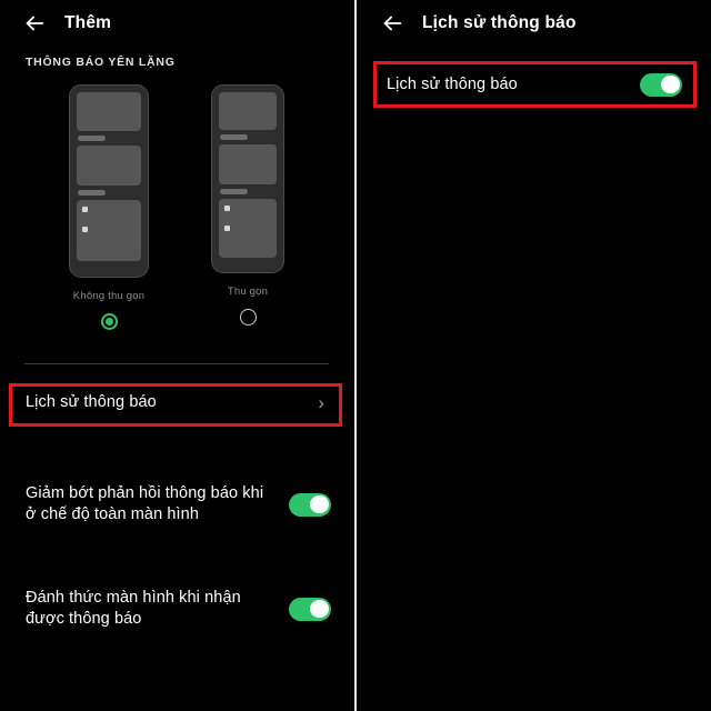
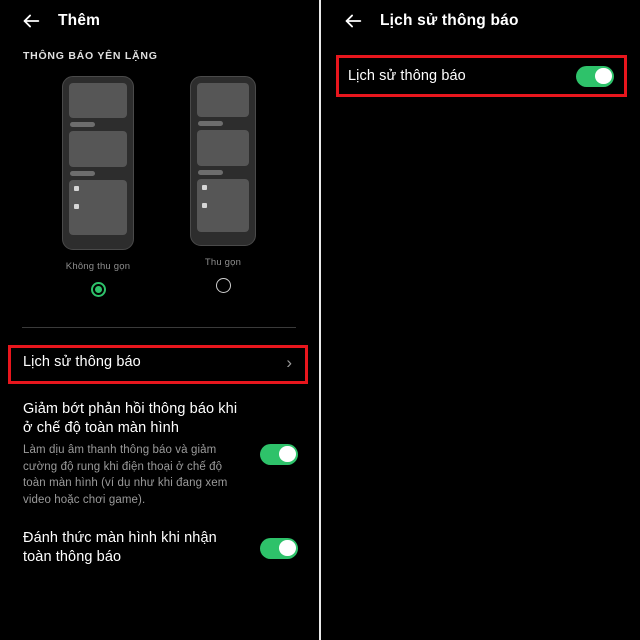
  Thêm
  THÔNG BÁO YÊN LẶNG
  Không thu gọn
  Thu gọn
  Lịch sử thông báo
  ›
  Giảm bớt phản hồi thông báo khi ở chế độ toàn màn hình
+ Làm dịu âm thanh thông báo và giảm cường độ rung khi điện thoại ở chế độ toàn màn hình (ví dụ như khi đang xem video hoặc chơi game).
- Đánh thức màn hình khi nhận được thông báo
+ Đánh thức màn hình khi nhận toàn thông báo
  Lịch sử thông báo
  Lịch sử thông báo
